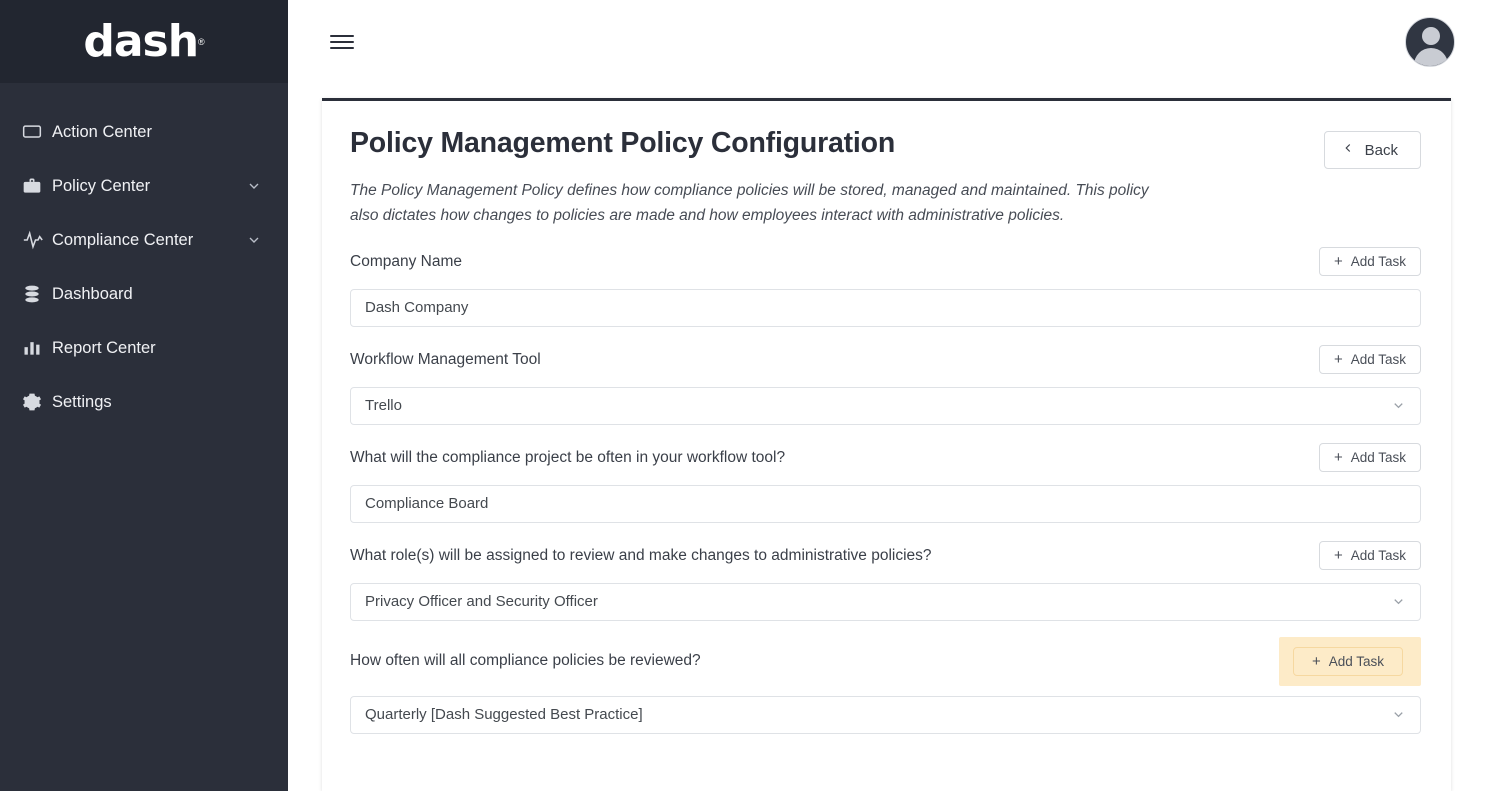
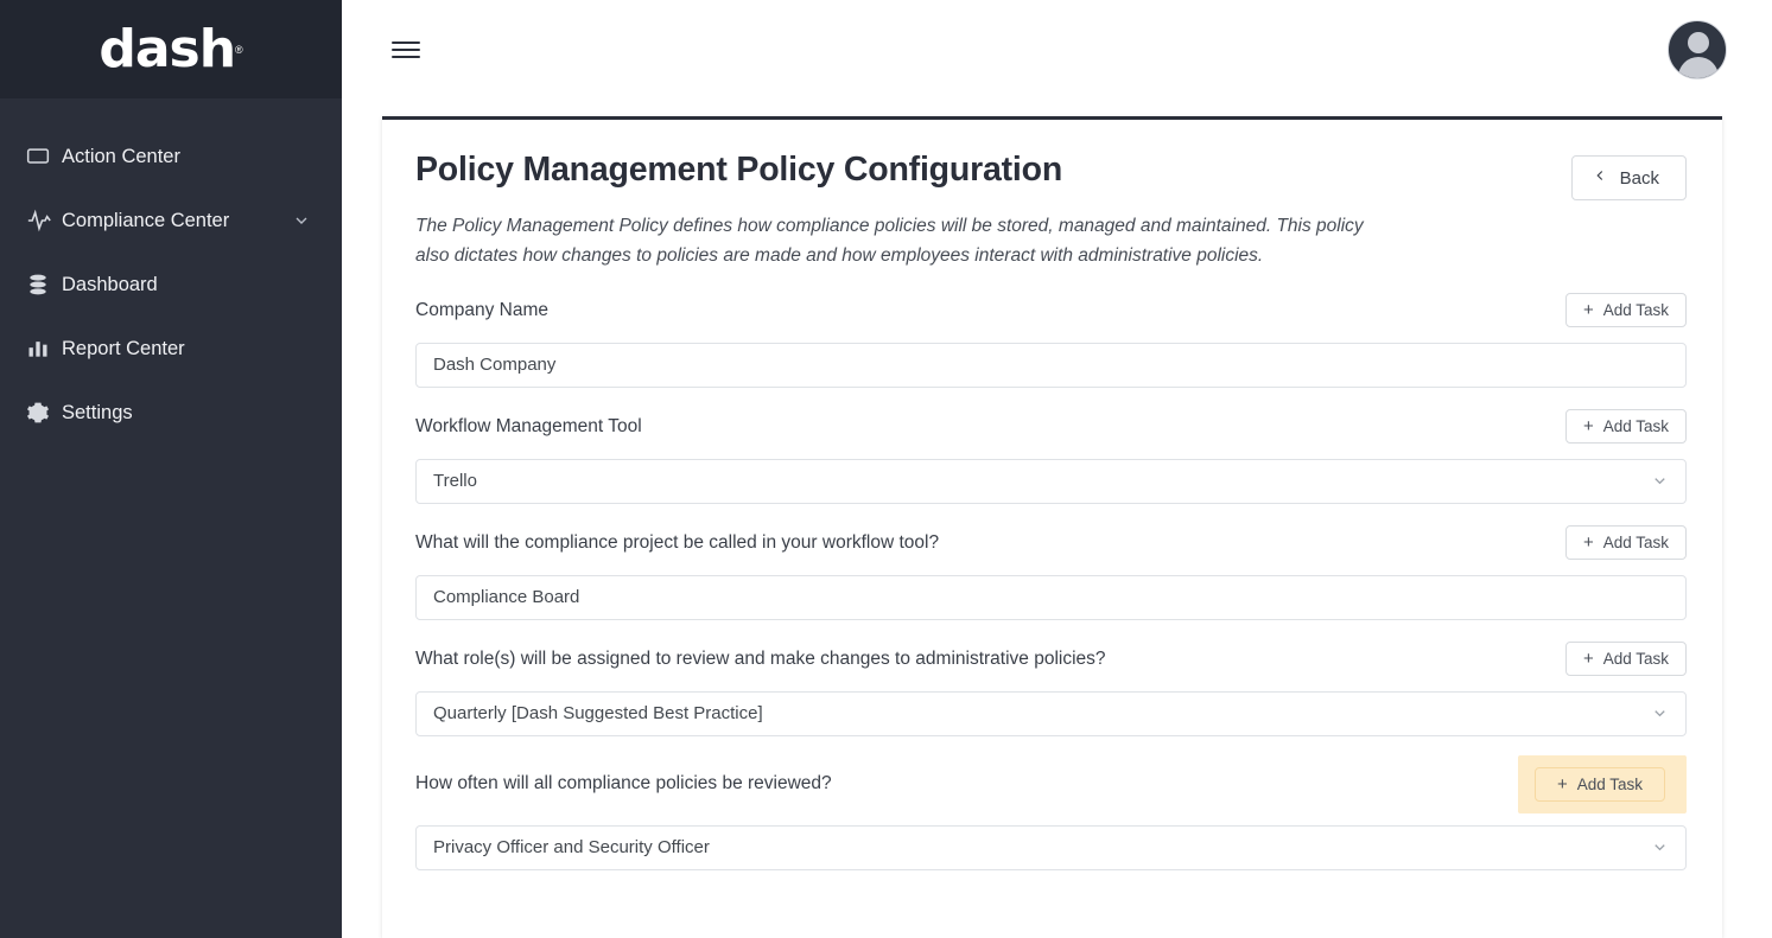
  dash
  ®
  Action Center
- Policy Center
  Compliance Center
  Dashboard
  Report Center
  Settings
  Policy Management Policy Configuration
  Back
  The Policy Management Policy defines how compliance policies will be stored, managed and maintained. This policy also dictates how changes to policies are made and how employees interact with administrative policies.
  Company Name
  +
  Add Task
  Dash Company
  Workflow Management Tool
  +
  Add Task
  Trello
- What will the compliance project be often in your workflow tool?
+ What will the compliance project be called in your workflow tool?
  +
  Add Task
  Compliance Board
  What role(s) will be assigned to review and make changes to administrative policies?
  +
  Add Task
- Privacy Officer and Security Officer
+ Quarterly [Dash Suggested Best Practice]
  How often will all compliance policies be reviewed?
  +
  Add Task
- Quarterly [Dash Suggested Best Practice]
+ Privacy Officer and Security Officer
